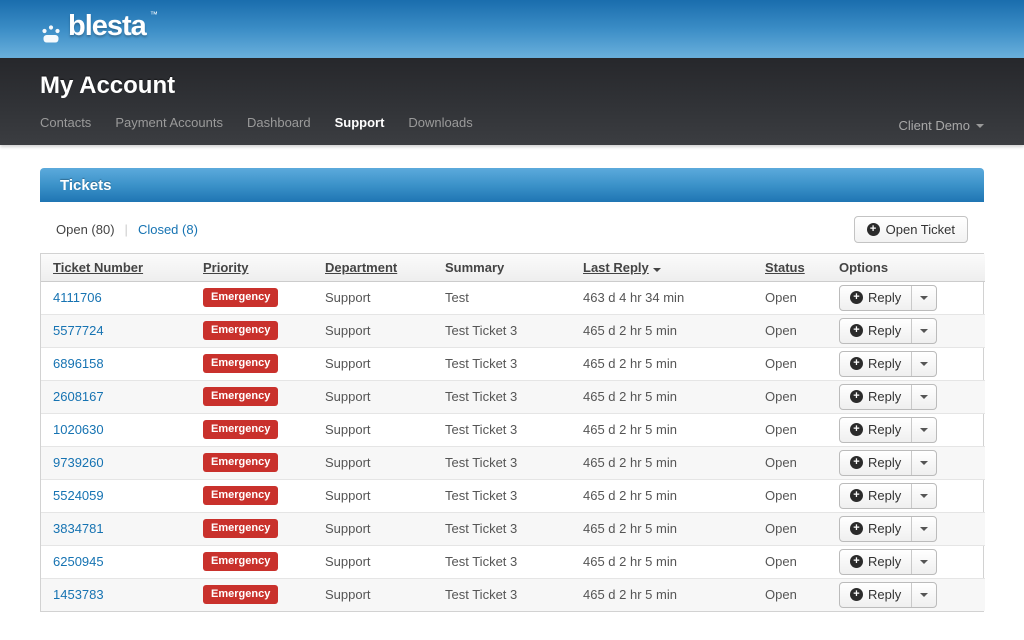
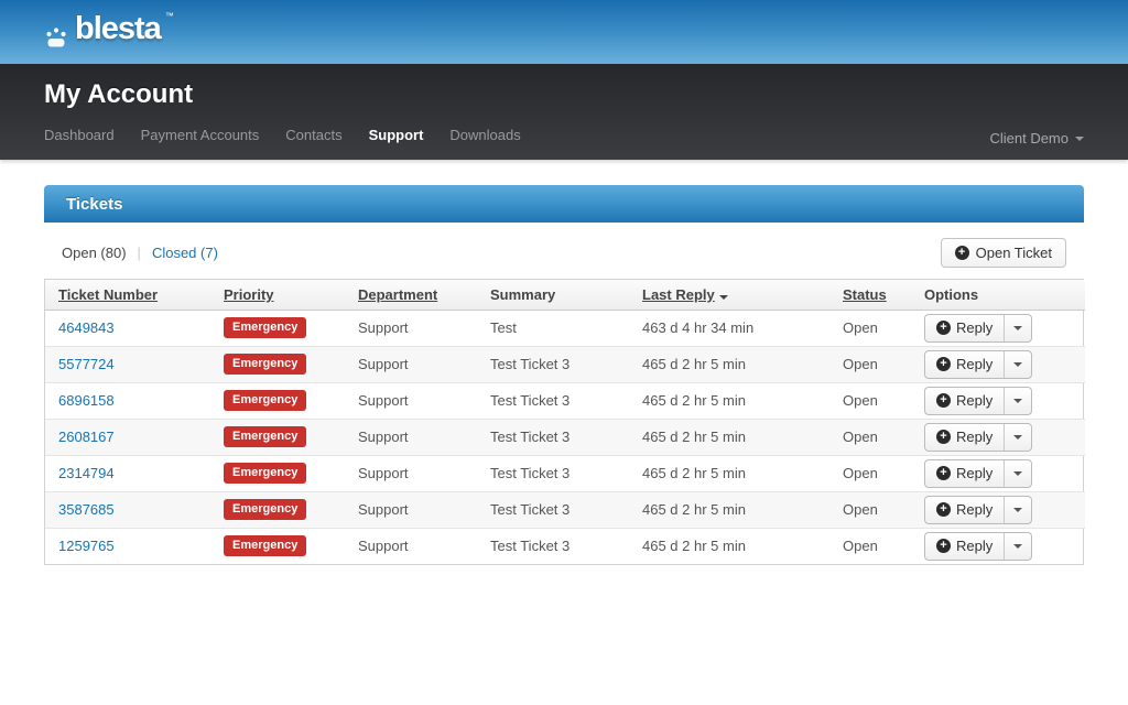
  blesta
  ™
  My Account
- Contacts
+ Dashboard
  Payment Accounts
- Dashboard
+ Contacts
  Support
  Downloads
  Client Demo
  Tickets
  Open (80)
  |
- Closed (8)
+ Closed (7)
  +
  Open Ticket
  Ticket Number	Priority	Department	Summary	Last Reply	Status	Options
- 4111706	Emergency	Support	Test	463 d 4 hr 34 min	Open	+ Reply
+ 4649843	Emergency	Support	Test	463 d 4 hr 34 min	Open	+ Reply
  5577724	Emergency	Support	Test Ticket 3	465 d 2 hr 5 min	Open	+ Reply
  6896158	Emergency	Support	Test Ticket 3	465 d 2 hr 5 min	Open	+ Reply
  2608167	Emergency	Support	Test Ticket 3	465 d 2 hr 5 min	Open	+ Reply
- 1020630	Emergency	Support	Test Ticket 3	465 d 2 hr 5 min	Open	+ Reply
+ 2314794	Emergency	Support	Test Ticket 3	465 d 2 hr 5 min	Open	+ Reply
- 9739260	Emergency	Support	Test Ticket 3	465 d 2 hr 5 min	Open	+ Reply
- 5524059	Emergency	Support	Test Ticket 3	465 d 2 hr 5 min	Open	+ Reply
+ 3587685	Emergency	Support	Test Ticket 3	465 d 2 hr 5 min	Open	+ Reply
- 3834781	Emergency	Support	Test Ticket 3	465 d 2 hr 5 min	Open	+ Reply
- 6250945	Emergency	Support	Test Ticket 3	465 d 2 hr 5 min	Open	+ Reply
- 1453783	Emergency	Support	Test Ticket 3	465 d 2 hr 5 min	Open	+ Reply
+ 1259765	Emergency	Support	Test Ticket 3	465 d 2 hr 5 min	Open	+ Reply
